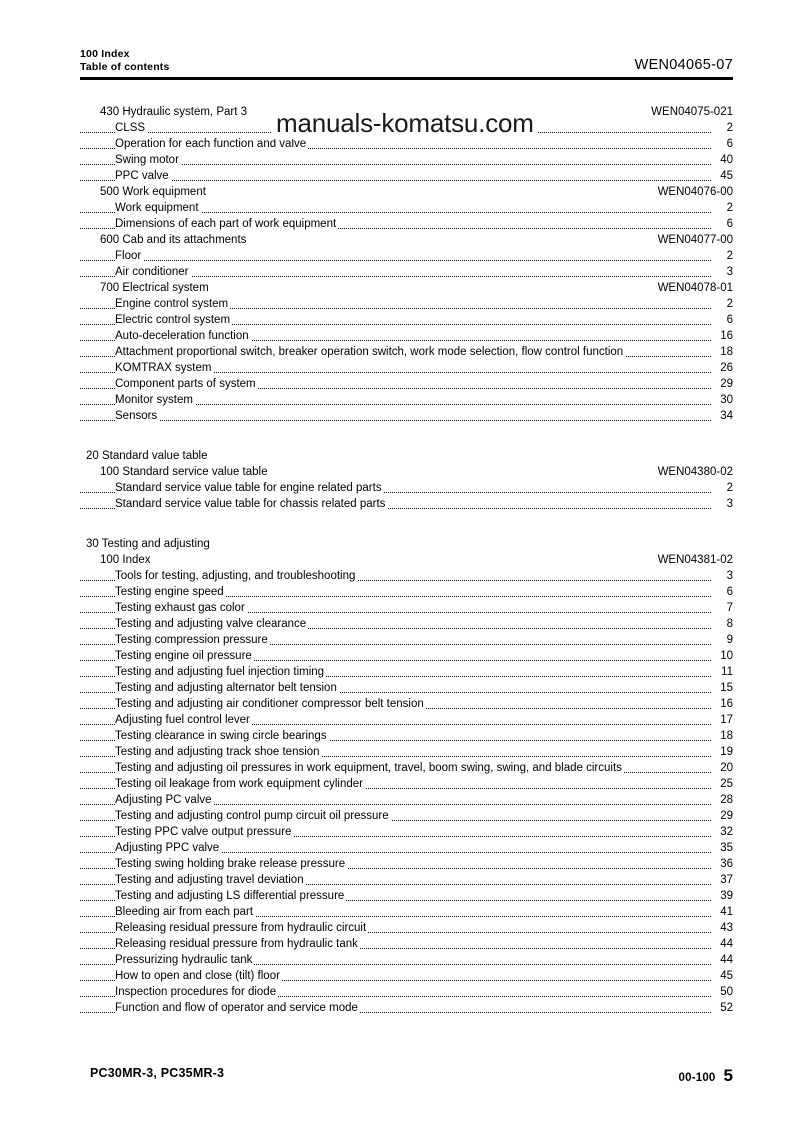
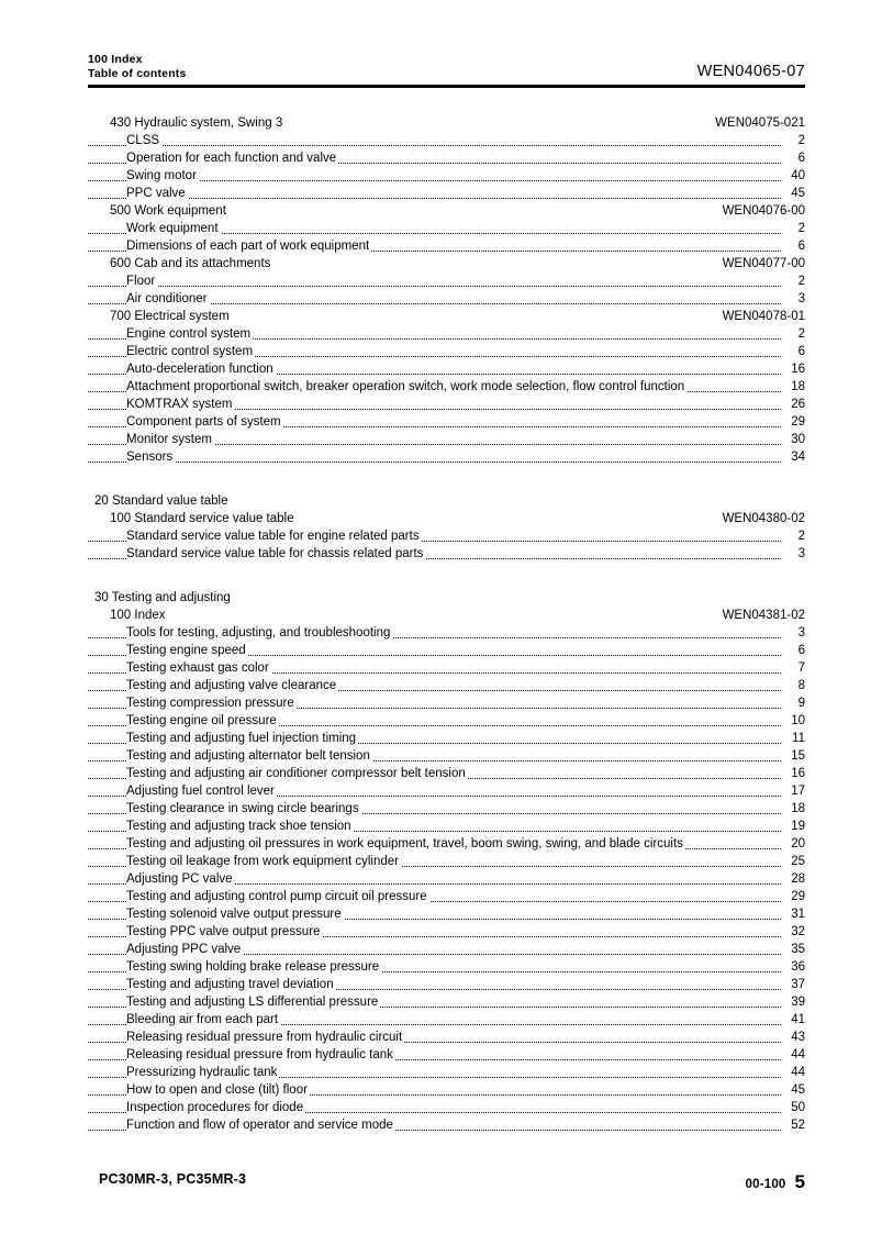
  100 Index
  Table of contents
  WEN04065-07
- 430 Hydraulic system, Part 3
+ 430 Hydraulic system, Swing 3
  WEN04075-021
  CLSS
  2
  Operation for each function and valve
  6
  Swing motor
  40
  PPC valve
  45
  500 Work equipment
  WEN04076-00
  Work equipment
  2
  Dimensions of each part of work equipment
  6
  600 Cab and its attachments
  WEN04077-00
  Floor
  2
  Air conditioner
  3
  700 Electrical system
  WEN04078-01
  Engine control system
  2
  Electric control system
  6
  Auto-deceleration function
  16
  Attachment proportional switch, breaker operation switch, work mode selection, flow control function
  18
  KOMTRAX system
  26
  Component parts of system
  29
  Monitor system
  30
  Sensors
  34
  20 Standard value table
  100 Standard service value table
  WEN04380-02
  Standard service value table for engine related parts
  2
  Standard service value table for chassis related parts
  3
  30 Testing and adjusting
  100 Index
  WEN04381-02
  Tools for testing, adjusting, and troubleshooting
  3
  Testing engine speed
  6
  Testing exhaust gas color
  7
  Testing and adjusting valve clearance
  8
  Testing compression pressure
  9
  Testing engine oil pressure
  10
  Testing and adjusting fuel injection timing
  11
  Testing and adjusting alternator belt tension
  15
  Testing and adjusting air conditioner compressor belt tension
  16
  Adjusting fuel control lever
  17
  Testing clearance in swing circle bearings
  18
  Testing and adjusting track shoe tension
  19
  Testing and adjusting oil pressures in work equipment, travel, boom swing, swing, and blade circuits
  20
  Testing oil leakage from work equipment cylinder
  25
  Adjusting PC valve
  28
  Testing and adjusting control pump circuit oil pressure
  29
+ Testing solenoid valve output pressure
+ 31
  Testing PPC valve output pressure
  32
  Adjusting PPC valve
  35
  Testing swing holding brake release pressure
  36
  Testing and adjusting travel deviation
  37
  Testing and adjusting LS differential pressure
  39
  Bleeding air from each part
  41
  Releasing residual pressure from hydraulic circuit
  43
  Releasing residual pressure from hydraulic tank
  44
  Pressurizing hydraulic tank
  44
  How to open and close (tilt) floor
  45
  Inspection procedures for diode
  50
  Function and flow of operator and service mode
  52
- manuals-komatsu.com
  PC30MR-3, PC35MR-3
  00-100 5
